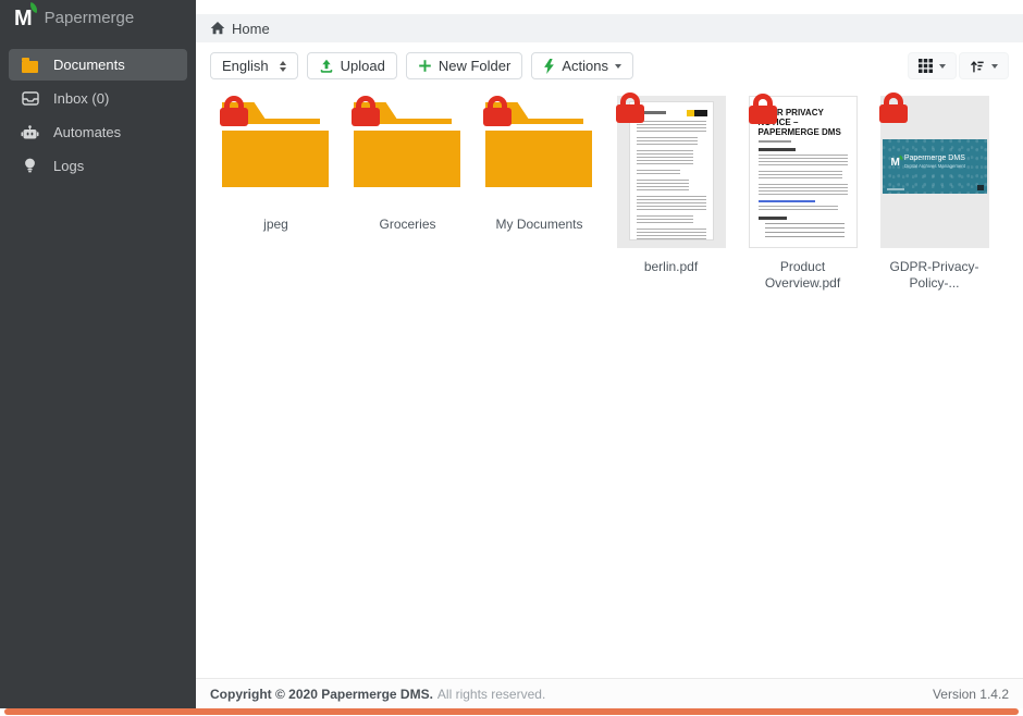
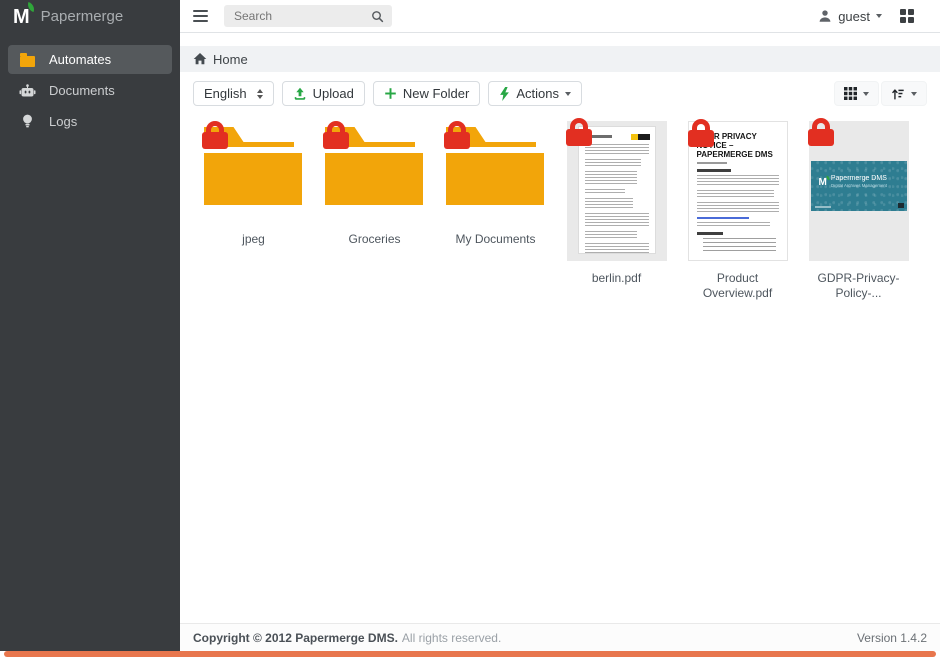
  M
  Papermerge
- Documents
+ Automates
- Inbox (0)
- Automates
+ Documents
  Logs
+ Search
+ guest
  Home
  English
  Upload
  New Folder
  Actions
  jpeg
  Groceries
  My Documents
  berlin.pdf
  R PRIVACY ICE – PAPERMERGE DMS
  Product Overview.pdf
  M
  GDPR-Privacy-Policy-...
- Copyright © 2020 Papermerge DMS.
+ Copyright © 2012 Papermerge DMS.
  All rights reserved.
  Version 1.4.2
